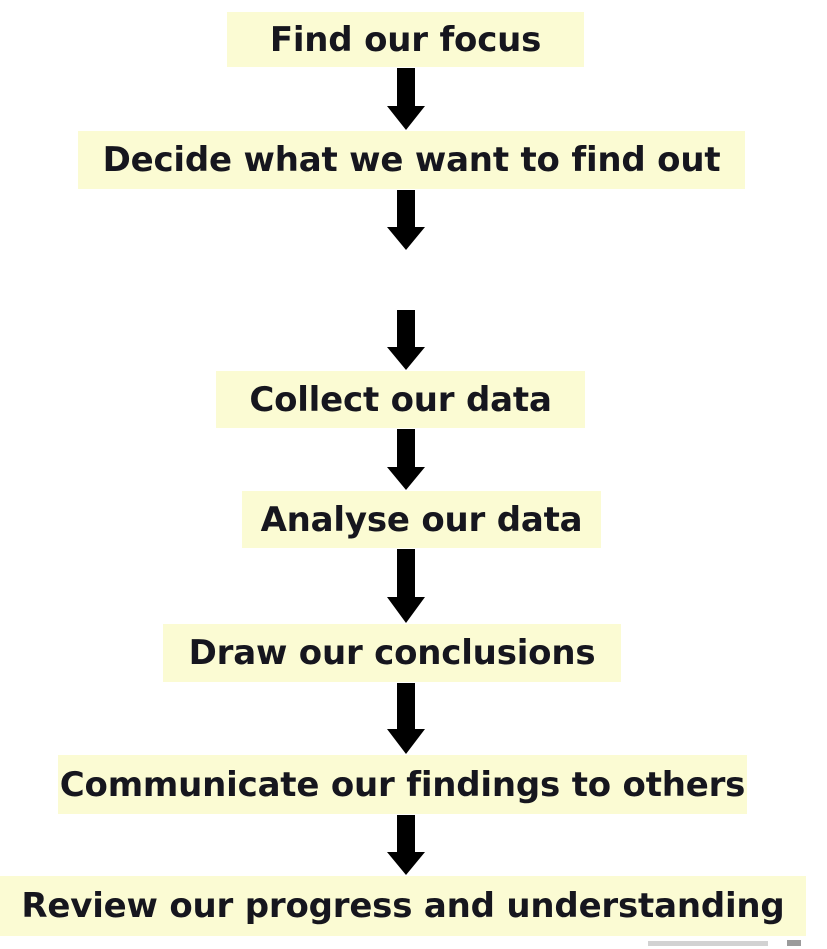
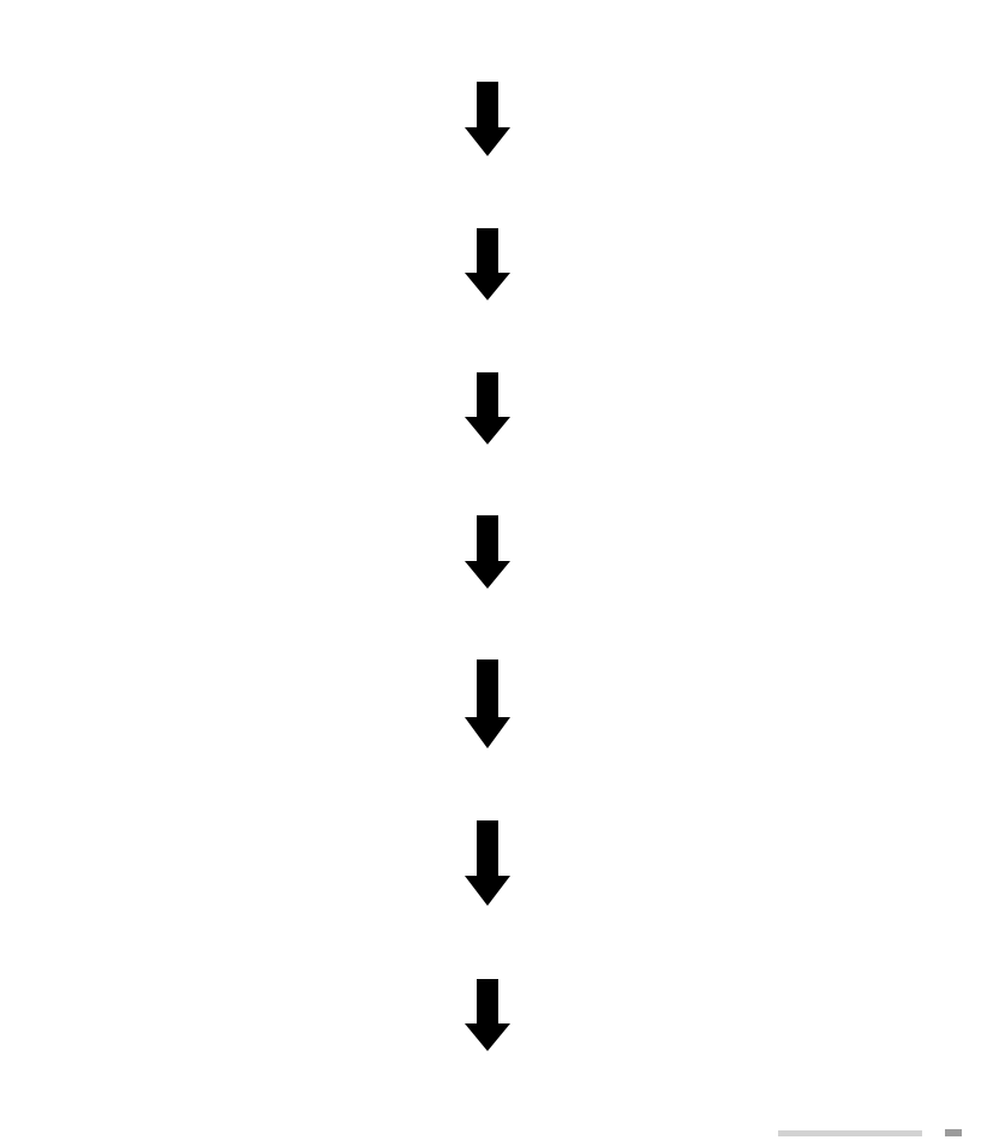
- Find our focus
- Decide what we want to find out
- Collect our data
- Analyse our data
- Draw our conclusions
- Communicate our findings to others
- Review our progress and understanding
